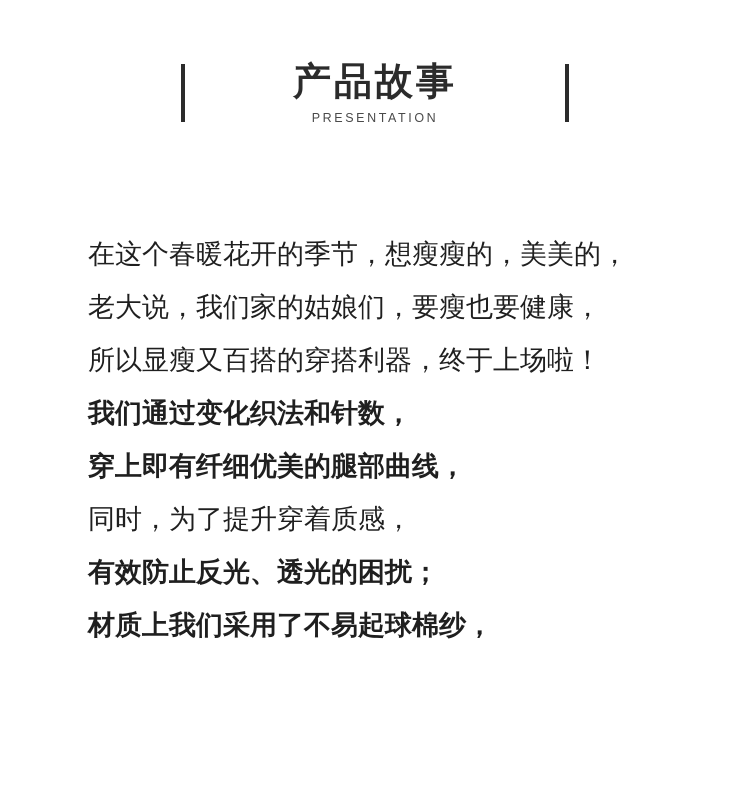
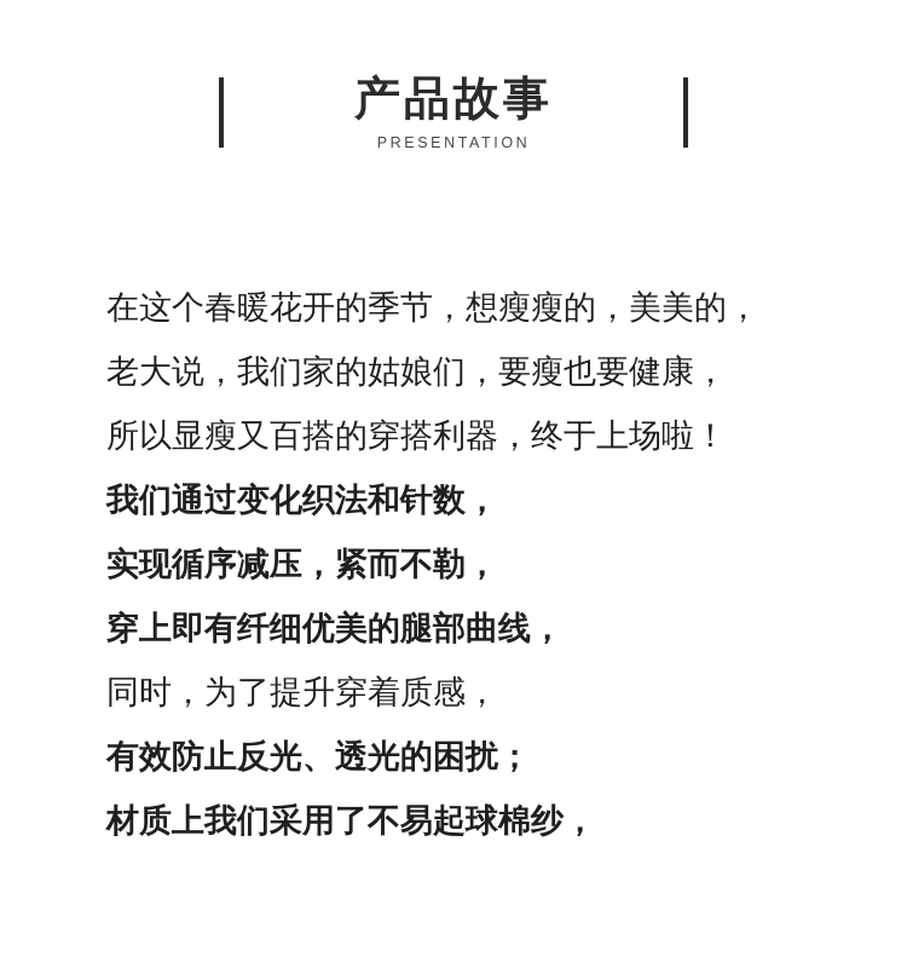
  产品故事
  PRESENTATION
  在这个春暖花开的季节，想瘦瘦的，美美的，
  老大说，我们家的姑娘们，要瘦也要健康，
  所以显瘦又百搭的穿搭利器，终于上场啦！
  我们通过变化织法和针数，
+ 实现循序减压，紧而不勒，
  穿上即有纤细优美的腿部曲线，
  同时，为了提升穿着质感，
  有效防止反光、透光的困扰；
  材质上我们采用了不易起球棉纱，
